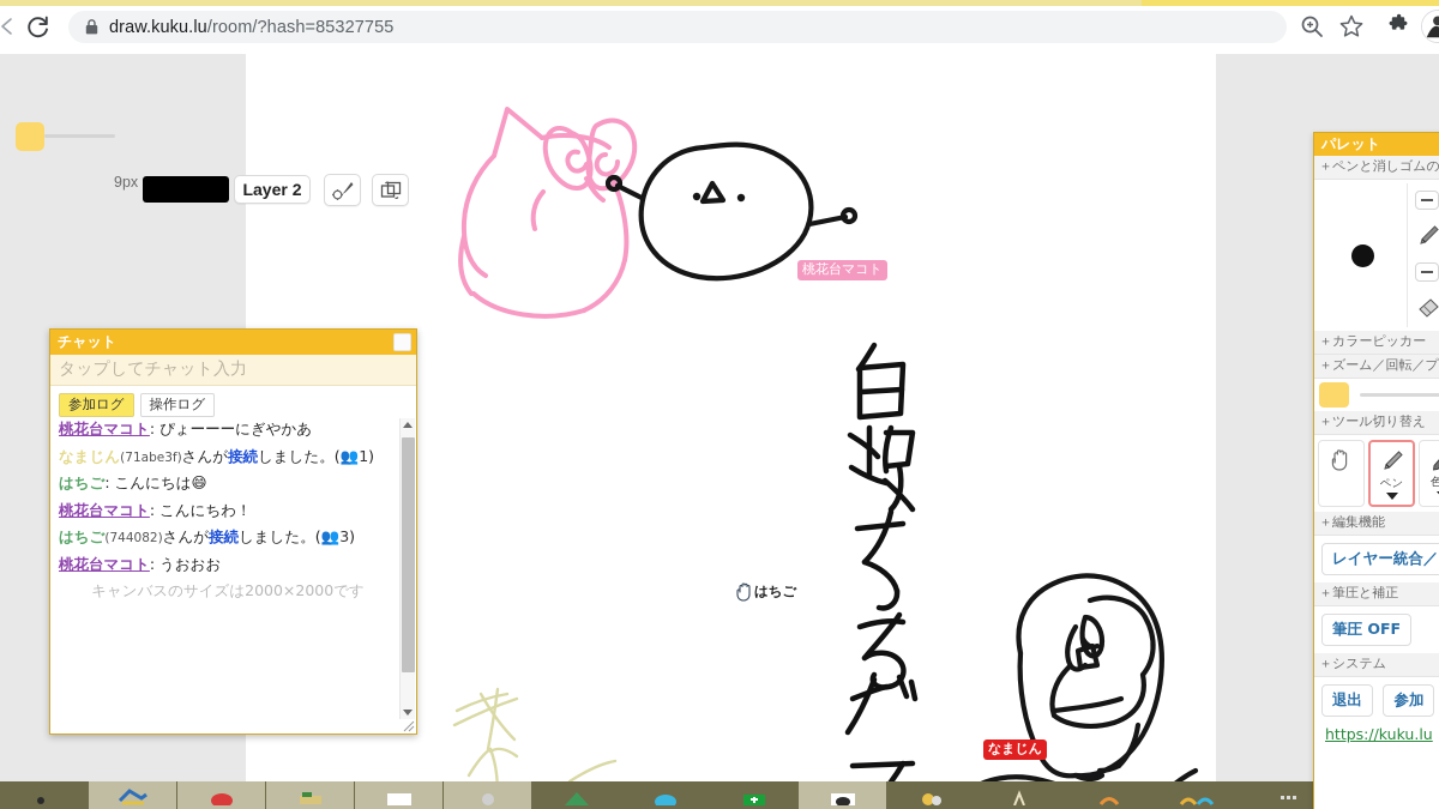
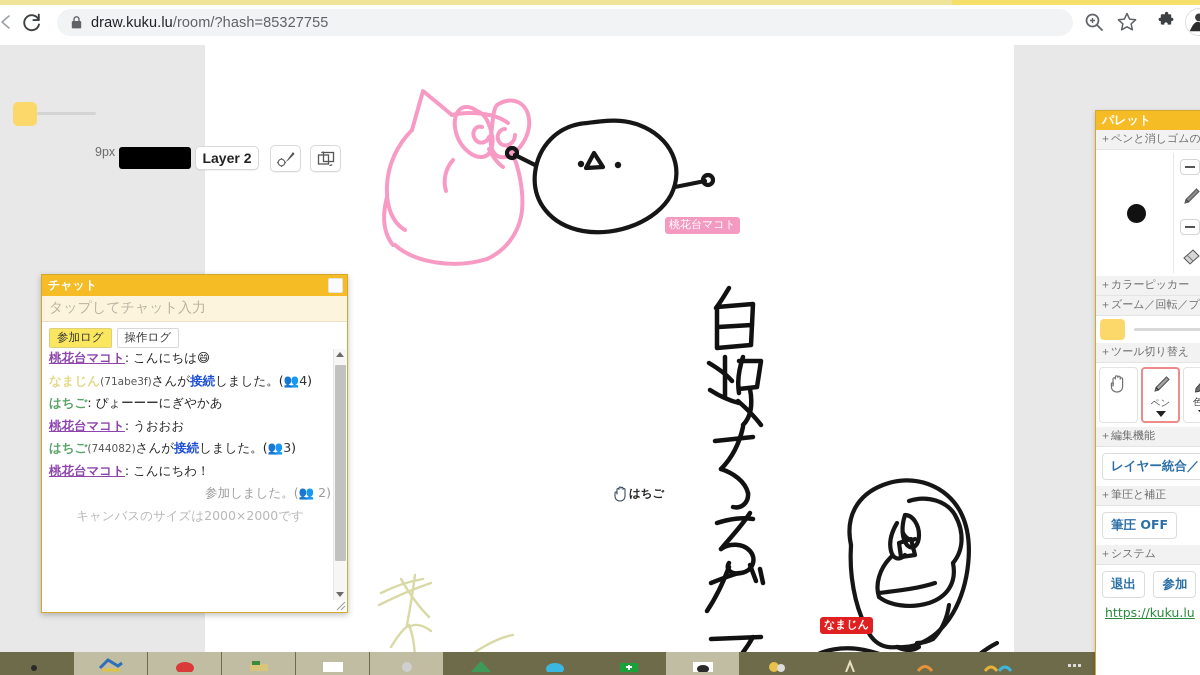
  draw.kuku.lu/room/?hash=85327755
  桃花台マコト
  なまじん
  はちご
  9px
  Layer 2
  チャット
  タップしてチャット入力
  参加ログ
  操作ログ
- 桃花台マコト: ぴょーーーにぎやかあ
+ 桃花台マコト: こんにちは😄
- なまじん(71abe3f)さんが接続しました。(👥1)
+ なまじん(71abe3f)さんが接続しました。(👥4)
- はちご: こんにちは😄
+ はちご: ぴょーーーにぎやかあ
- 桃花台マコト: こんにちわ！
+ 桃花台マコト: うおおお
  はちご(744082)さんが接続しました。(👥3)
- 桃花台マコト: うおおお
+ 桃花台マコト: こんにちわ！
+ 参加しました。(👥 2)
  キャンバスのサイズは2000×2000です
  パレット
  ＋ペンと消しゴムの
  ＋カラーピッカー
  ＋ツール切り替え
  ペン
  ＋編集機能
  レイヤー統合／
  ＋筆圧と補正
  筆圧 OFF
  ＋システム
  退出 参加
  https://kuku.lu
